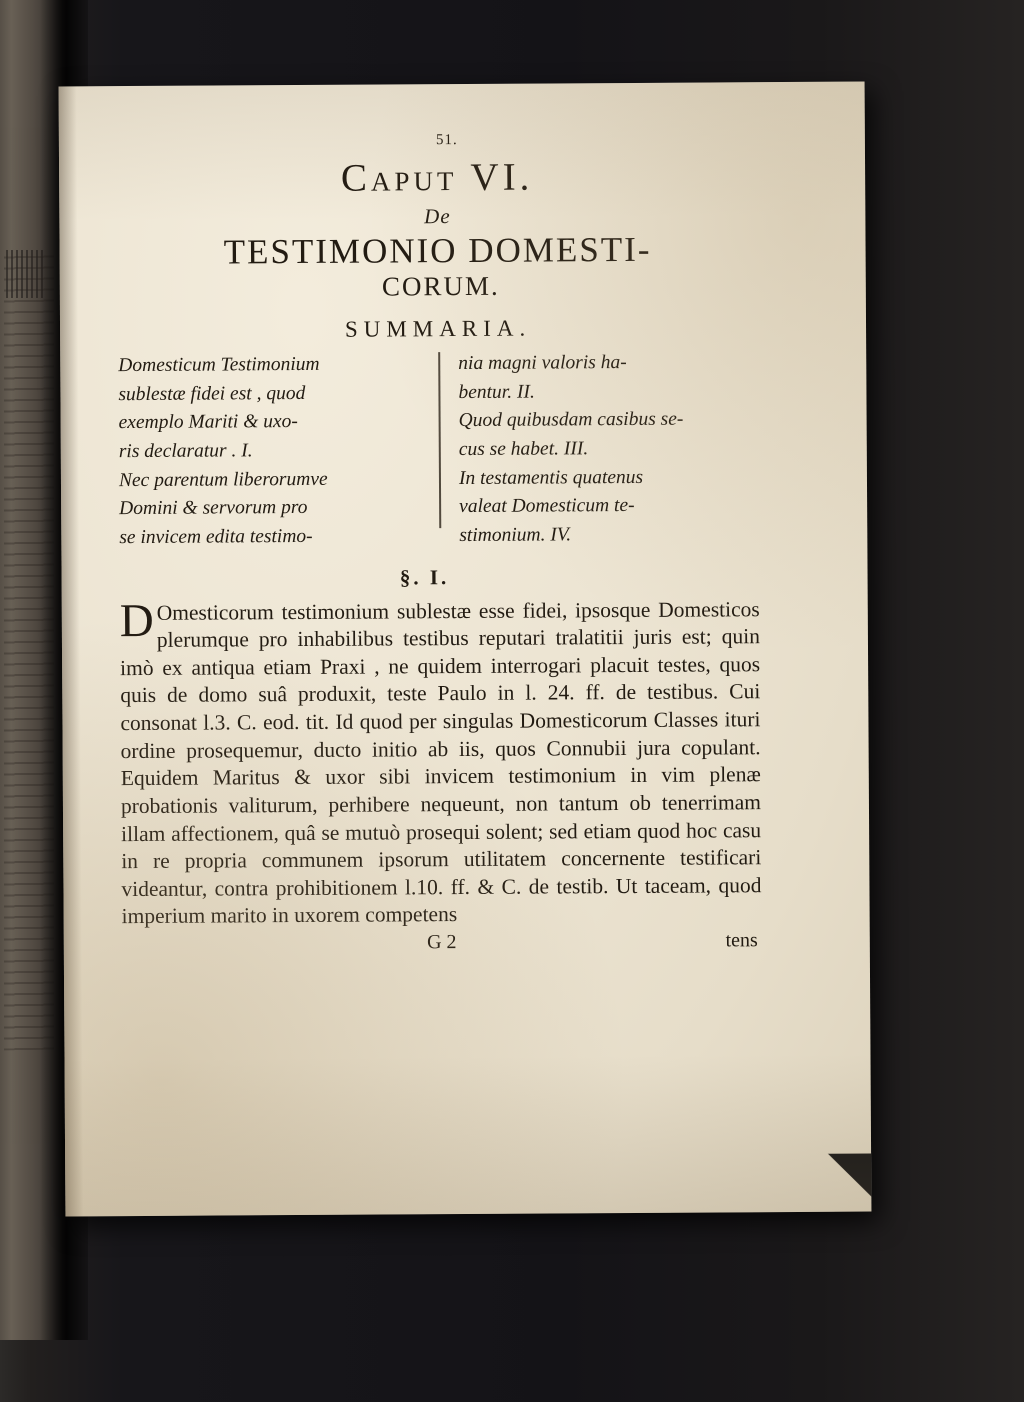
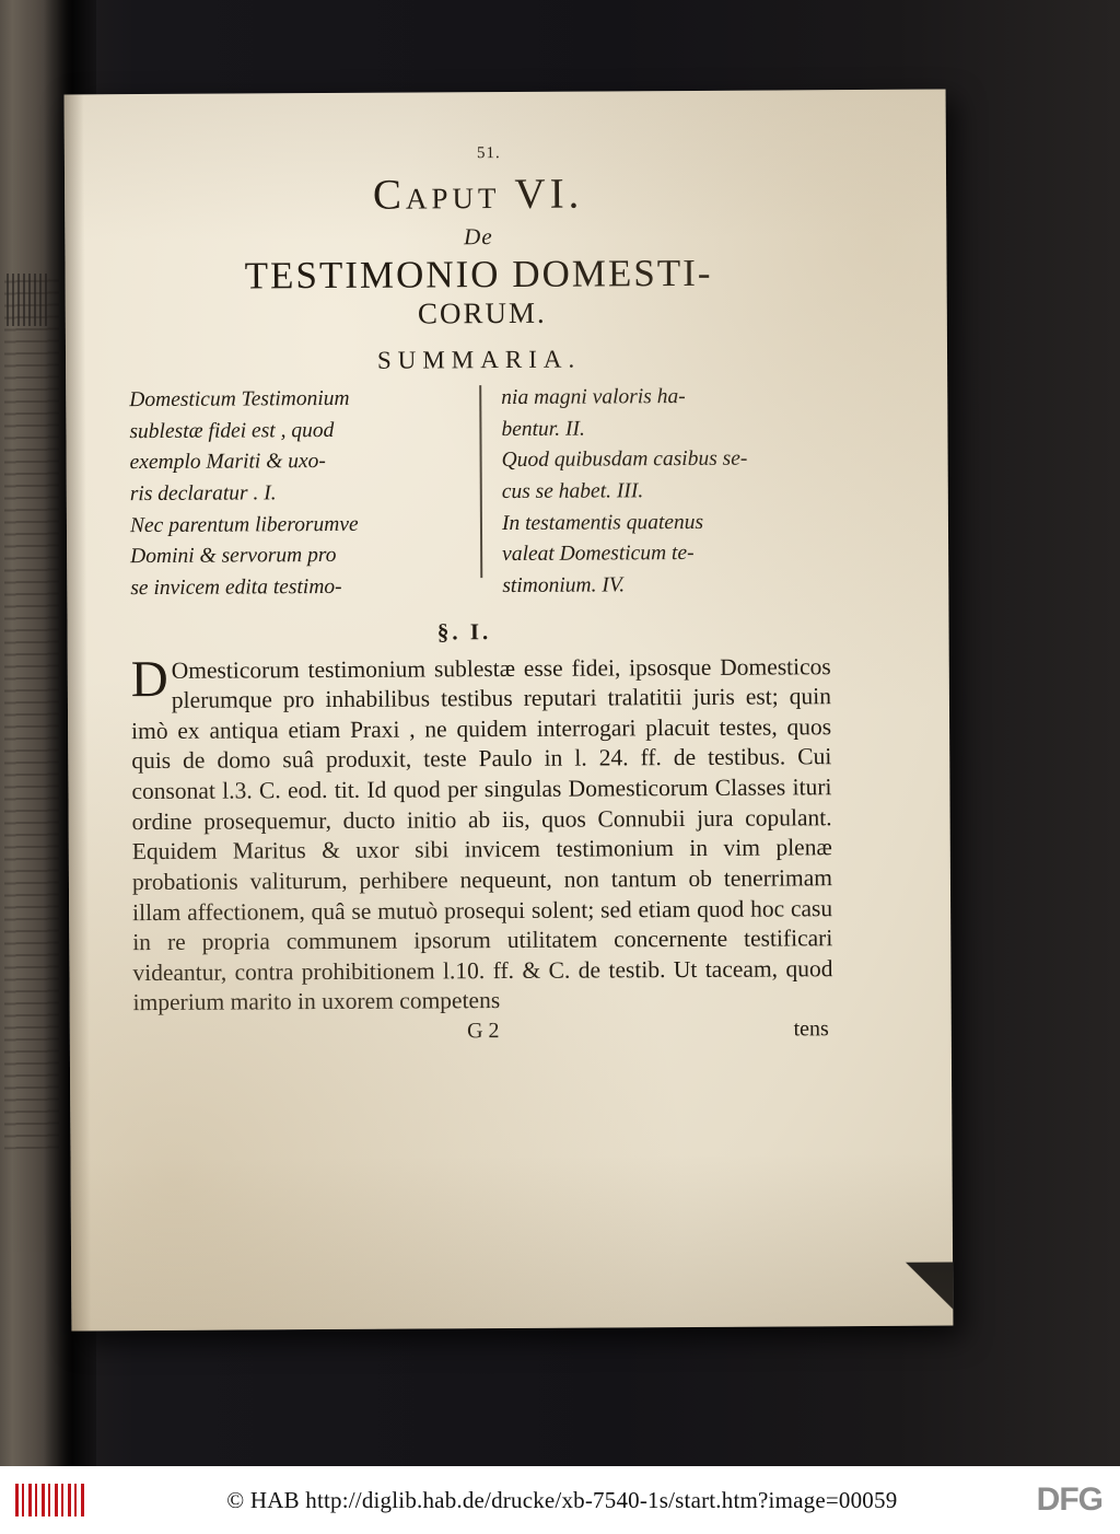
+ © HAB http://diglib.hab.de/drucke/xb-7540-1s/start.htm?image=00059
+ DFG
